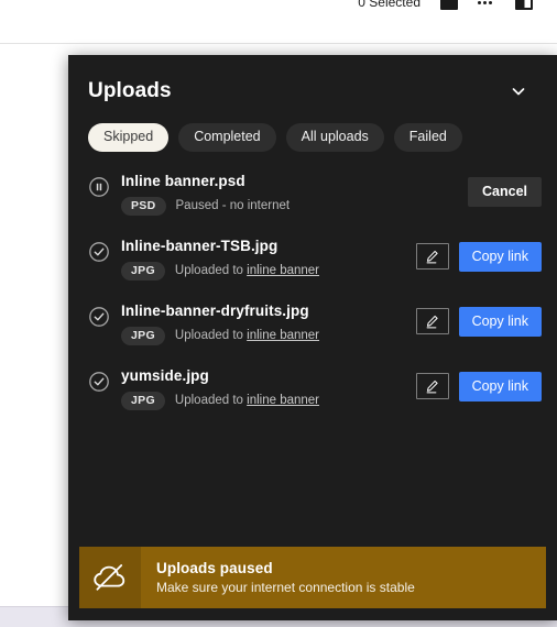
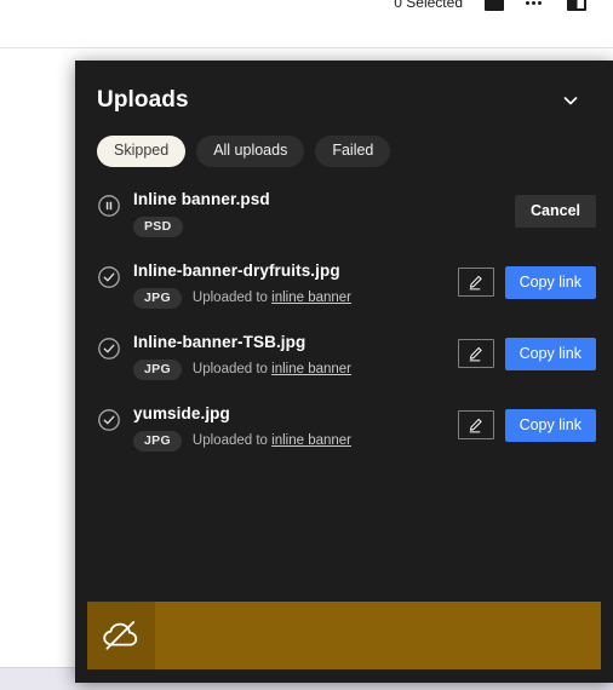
  0 Selected
  Uploads
  Skipped
- Completed
  All uploads
  Failed
  Inline banner.psd
  PSD
- Paused - no internet
  Cancel
- Inline-banner-TSB.jpg
+ Inline-banner-dryfruits.jpg
  JPG
  Uploaded to inline banner
  Copy link
- Inline-banner-dryfruits.jpg
+ Inline-banner-TSB.jpg
  JPG
  Uploaded to inline banner
  Copy link
  yumside.jpg
  JPG
  Uploaded to inline banner
  Copy link
- Uploads paused
- Make sure your internet connection is stable
